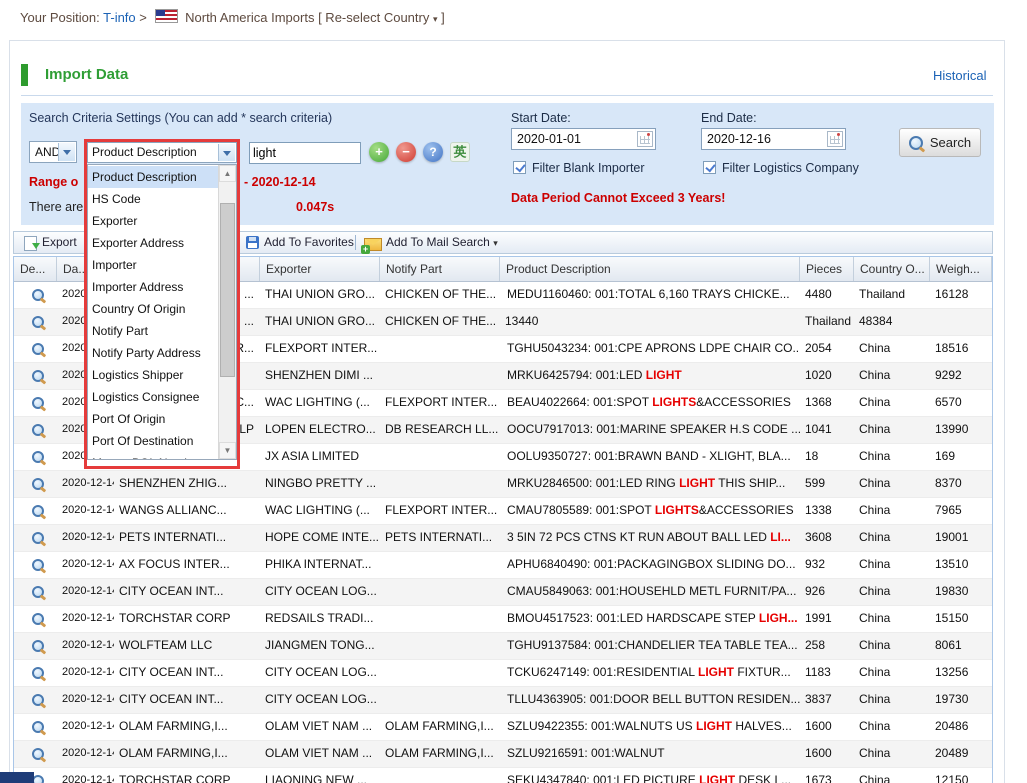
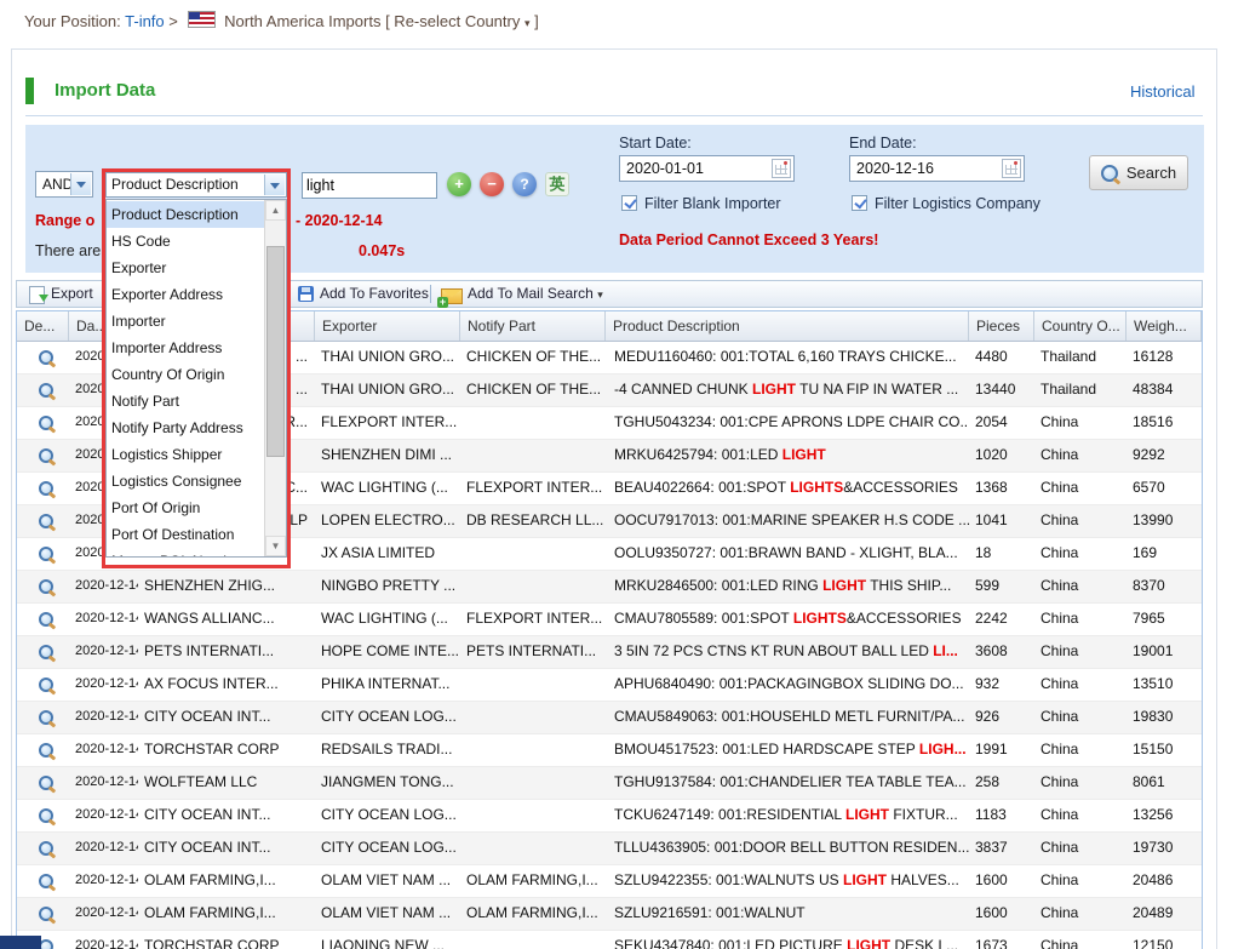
  Your Position: T-info > North America Imports [ Re-select Country ▾ ]
  Import Data
  Historical
- Search Criteria Settings (You can add * search criteria)
  AND
  light
  +
  −
  ?
  英
  Range o
  - 2020-12-14
  There are
  0.047s
  Start Date:
  2020-01-01
  End Date:
  2020-12-16
  Filter Blank Importer
  Filter Logistics Company
  Data Period Cannot Exceed 3 Years!
  Search
  Export
  Add To Favorites
  Add To Mail Search ▾
  De...
  Da..
  Exporter
  Notify Part
  Product Description
  Pieces
  Country O...
  Weigh...
  ...
  THAI UNION GRO...
  CHICKEN OF THE...
  MEDU1160460: 001:TOTAL 6,160 TRAYS CHICKE...
  4480
  Thailand
  16128
  ...
  THAI UNION GRO...
  CHICKEN OF THE...
+ -4 CANNED CHUNK LIGHT TU NA FIP IN WATER ...
  13440
  Thailand
  48384
  R...
  FLEXPORT INTER...
  TGHU5043234: 001:CPE APRONS LDPE CHAIR CO..
  2054
  China
  18516
  SHENZHEN DIMI ...
  MRKU6425794: 001:LED LIGHT
  1020
  China
  9292
  C...
  WAC LIGHTING (...
  FLEXPORT INTER...
  BEAU4022664: 001:SPOT LIGHTS&ACCESSORIES
  1368
  China
  6570
  LP
  LOPEN ELECTRO...
  DB RESEARCH LL...
  OOCU7917013: 001:MARINE SPEAKER H.S CODE ...
  1041
  China
  13990
  JX ASIA LIMITED
  OOLU9350727: 001:BRAWN BAND - XLIGHT, BLA...
  18
  China
  169
  2020-12-1
  SHENZHEN ZHIG...
  NINGBO PRETTY ...
  MRKU2846500: 001:LED RING LIGHT THIS SHIP...
  599
  China
  8370
  2020-12-1
  WANGS ALLIANC...
  WAC LIGHTING (...
  FLEXPORT INTER...
  CMAU7805589: 001:SPOT LIGHTS&ACCESSORIES
- 1338
+ 2242
  China
  7965
  2020-12-1
  PETS INTERNATI...
  HOPE COME INTE...
  PETS INTERNATI...
  3 5IN 72 PCS CTNS KT RUN ABOUT BALL LED LI...
  3608
  China
  19001
  2020-12-1
  AX FOCUS INTER...
  PHIKA INTERNAT...
  APHU6840490: 001:PACKAGINGBOX SLIDING DO...
  932
  China
  13510
  2020-12-1
  CITY OCEAN INT...
  CITY OCEAN LOG...
  CMAU5849063: 001:HOUSEHLD METL FURNIT/PA...
  926
  China
  19830
  2020-12-1
  TORCHSTAR CORP
  REDSAILS TRADI...
  BMOU4517523: 001:LED HARDSCAPE STEP LIGH...
  1991
  China
  15150
  2020-12-1
  WOLFTEAM LLC
  JIANGMEN TONG...
  TGHU9137584: 001:CHANDELIER TEA TABLE TEA...
  258
  China
  8061
  2020-12-1
  CITY OCEAN INT...
  CITY OCEAN LOG...
  TCKU6247149: 001:RESIDENTIAL LIGHT FIXTUR...
  1183
  China
  13256
  2020-12-1
  CITY OCEAN INT...
  CITY OCEAN LOG...
  TLLU4363905: 001:DOOR BELL BUTTON RESIDEN...
  3837
  China
  19730
  2020-12-1
  OLAM FARMING,I...
  OLAM VIET NAM ...
  OLAM FARMING,I...
  SZLU9422355: 001:WALNUTS US LIGHT HALVES...
  1600
  China
  20486
  2020-12-1
  OLAM FARMING,I...
  OLAM VIET NAM ...
  OLAM FARMING,I...
  SZLU9216591: 001:WALNUT
  1600
  China
  20489
  2020-12-1
  TORCHSTAR CORP
  LIAONING NEW ...
  SEKU4347840: 001:LED PICTURE LIGHT DESK L...
  1673
  China
  12150
  Product Description
  Product Description
  HS Code
  Exporter
  Exporter Address
  Importer
  Importer Address
  Country Of Origin
  Notify Part
  Notify Party Address
  Logistics Shipper
  Logistics Consignee
  Port Of Origin
  Port Of Destination
  ▲
  ▼
